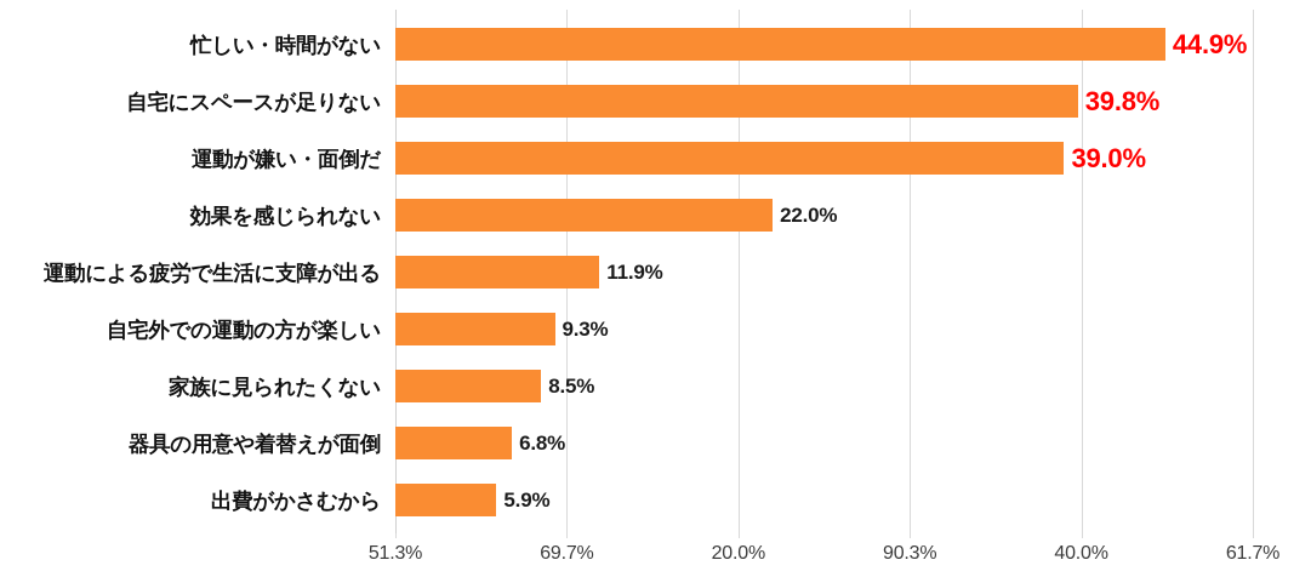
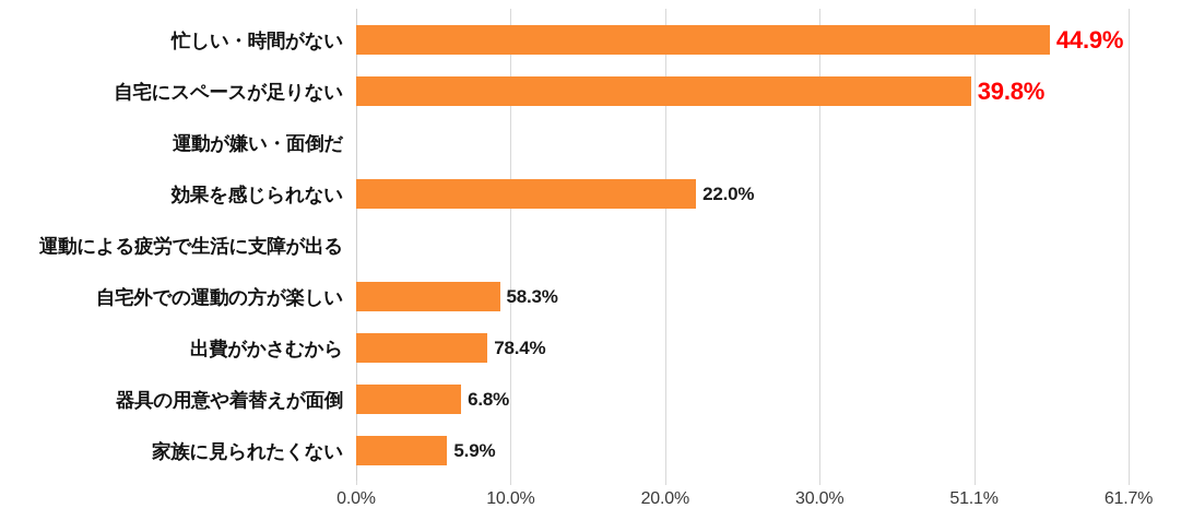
  忙しい・時間がない
  自宅にスペースが足りない
  運動が嫌い・面倒だ
  効果を感じられない
  運動による疲労で生活に支障が出る
  自宅外での運動の方が楽しい
- 家族に見られたくない
+ 出費がかさむから
  器具の用意や着替えが面倒
- 出費がかさむから
+ 家族に見られたくない
  44.9%
  39.8%
- 39.0%
  22.0%
- 11.9%
- 9.3%
+ 58.3%
- 8.5%
+ 78.4%
  6.8%
  5.9%
- 51.3%
+ 0.0%
- 69.7%
+ 10.0%
  20.0%
- 90.3%
+ 30.0%
- 40.0%
+ 51.1%
  61.7%
